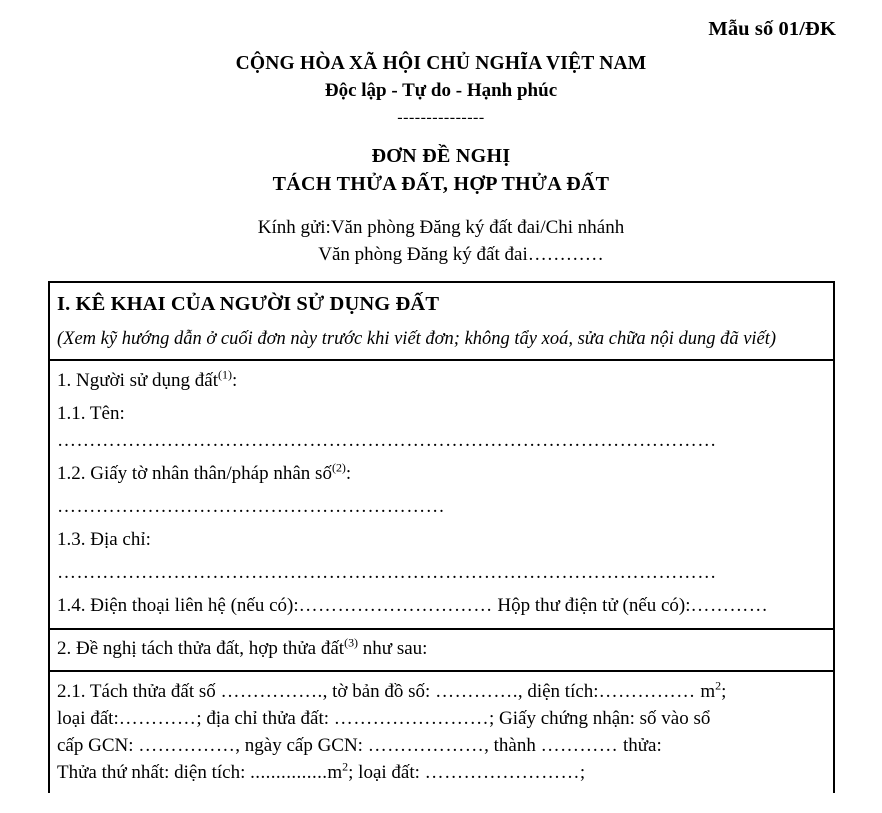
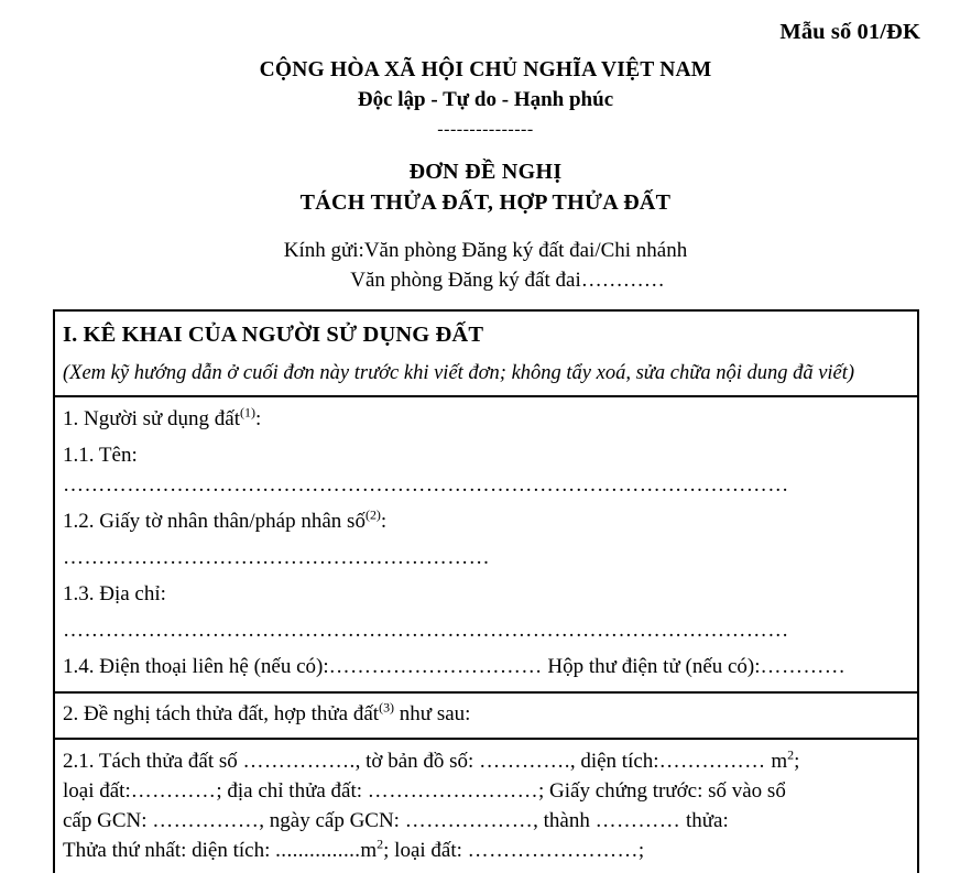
  Mẫu số 01/ĐK
  CỘNG HÒA XÃ HỘI CHỦ NGHĨA VIỆT NAM
  Độc lập - Tự do - Hạnh phúc
  ---------------
  ĐƠN ĐỀ NGHỊ
  TÁCH THỬA ĐẤT, HỢP THỬA ĐẤT
  Kính gửi:Văn phòng Đăng ký đất đai/Chi nhánh
  Văn phòng Đăng ký đất đai…………
  I. KÊ KHAI CỦA NGƯỜI SỬ DỤNG ĐẤT
  (Xem kỹ hướng dẫn ở cuối đơn này trước khi viết đơn; không tẩy xoá, sửa chữa nội dung đã viết)
  1. Người sử dụng đất(1):
  1.1. Tên:
  …………………………………………………………………………………………
  1.2. Giấy tờ nhân thân/pháp nhân số(2):
  ……………………………………………………
  1.3. Địa chỉ:
  …………………………………………………………………………………………
  1.4. Điện thoại liên hệ (nếu có):………………………… Hộp thư điện tử (nếu có):…………
  2. Đề nghị tách thửa đất, hợp thửa đất(3) như sau:
  2.1. Tách thửa đất số ……………., tờ bản đồ số: …………., diện tích:…………… m2;
- loại đất:…………; địa chỉ thửa đất: ……………………; Giấy chứng nhận: số vào sổ
+ loại đất:…………; địa chỉ thửa đất: ……………………; Giấy chứng trước: số vào sổ
  cấp GCN: ……………, ngày cấp GCN: ………………, thành ………… thửa:
  Thửa thứ nhất: diện tích: ...............m2; loại đất: ……………………;
